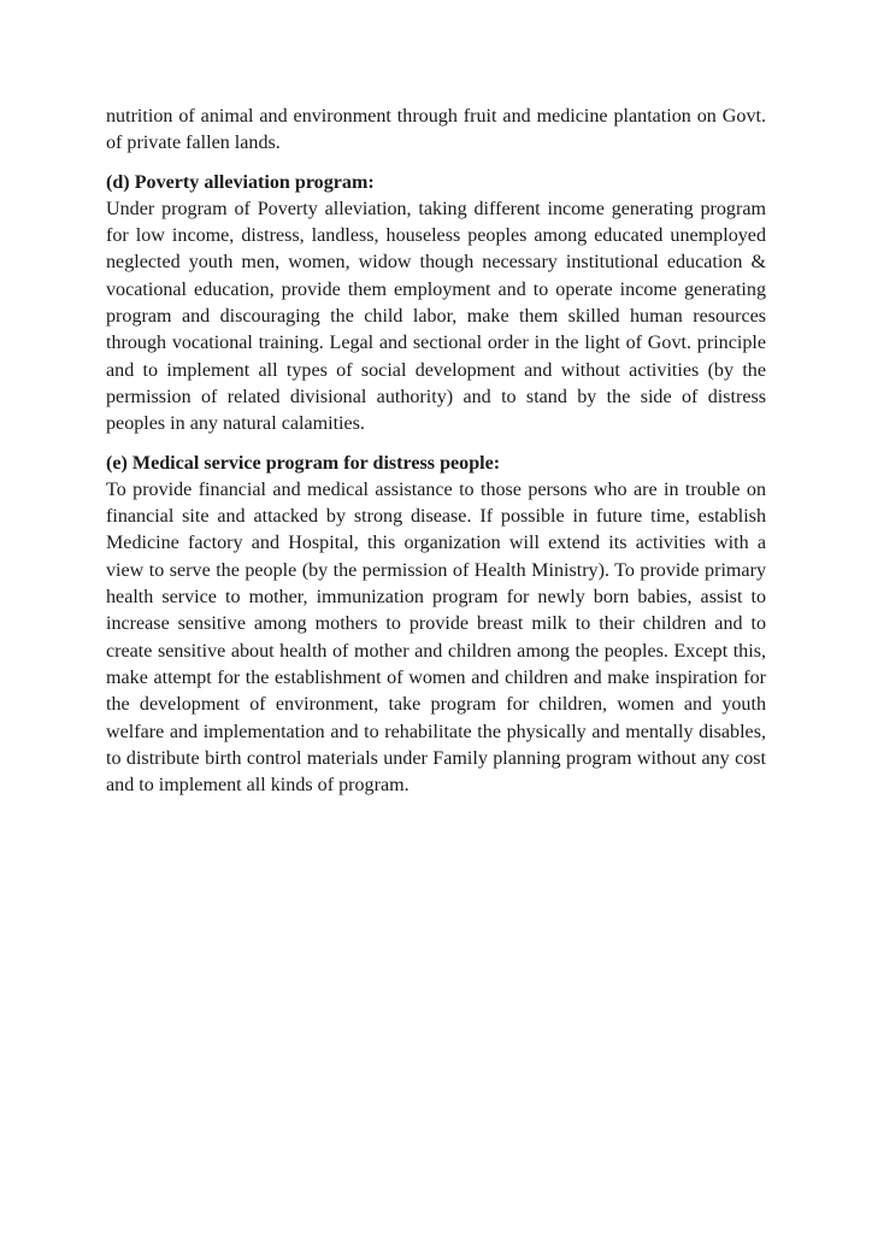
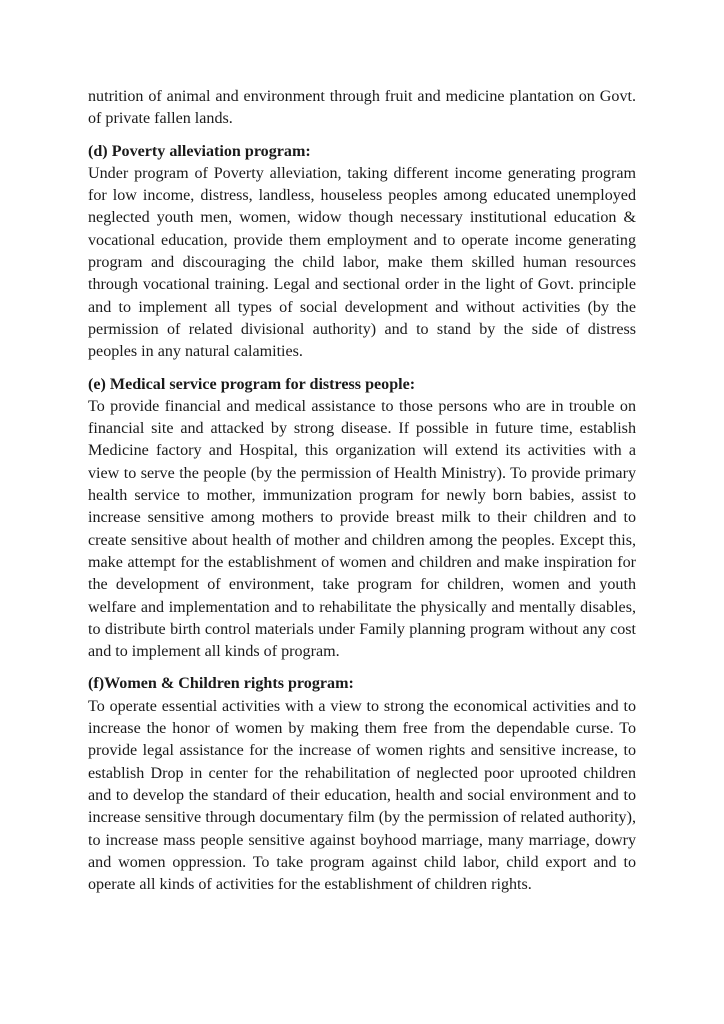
  nutrition of animal and environment through fruit and medicine plantation on Govt. of private fallen lands.
  (d) Poverty alleviation program:
  Under program of Poverty alleviation, taking different income generating program for low income, distress, landless, houseless peoples among educated unemployed neglected youth men, women, widow though necessary institutional education & vocational education, provide them employment and to operate income generating program and discouraging the child labor, make them skilled human resources through vocational training. Legal and sectional order in the light of Govt. principle and to implement all types of social development and without activities (by the permission of related divisional authority) and to stand by the side of distress peoples in any natural calamities.
  (e) Medical service program for distress people:
  To provide financial and medical assistance to those persons who are in trouble on financial site and attacked by strong disease. If possible in future time, establish Medicine factory and Hospital, this organization will extend its activities with a view to serve the people (by the permission of Health Ministry). To provide primary health service to mother, immunization program for newly born babies, assist to increase sensitive among mothers to provide breast milk to their children and to create sensitive about health of mother and children among the peoples. Except this, make attempt for the establishment of women and children and make inspiration for the development of environment, take program for children, women and youth welfare and implementation and to rehabilitate the physically and mentally disables, to distribute birth control materials under Family planning program without any cost and to implement all kinds of program.
+ (f)Women & Children rights program:
+ To operate essential activities with a view to strong the economical activities and to increase the honor of women by making them free from the dependable curse. To provide legal assistance for the increase of women rights and sensitive increase, to establish Drop in center for the rehabilitation of neglected poor uprooted children and to develop the standard of their education, health and social environment and to increase sensitive through documentary film (by the permission of related authority), to increase mass people sensitive against boyhood marriage, many marriage, dowry and women oppression. To take program against child labor, child export and to operate all kinds of activities for the establishment of children rights.
